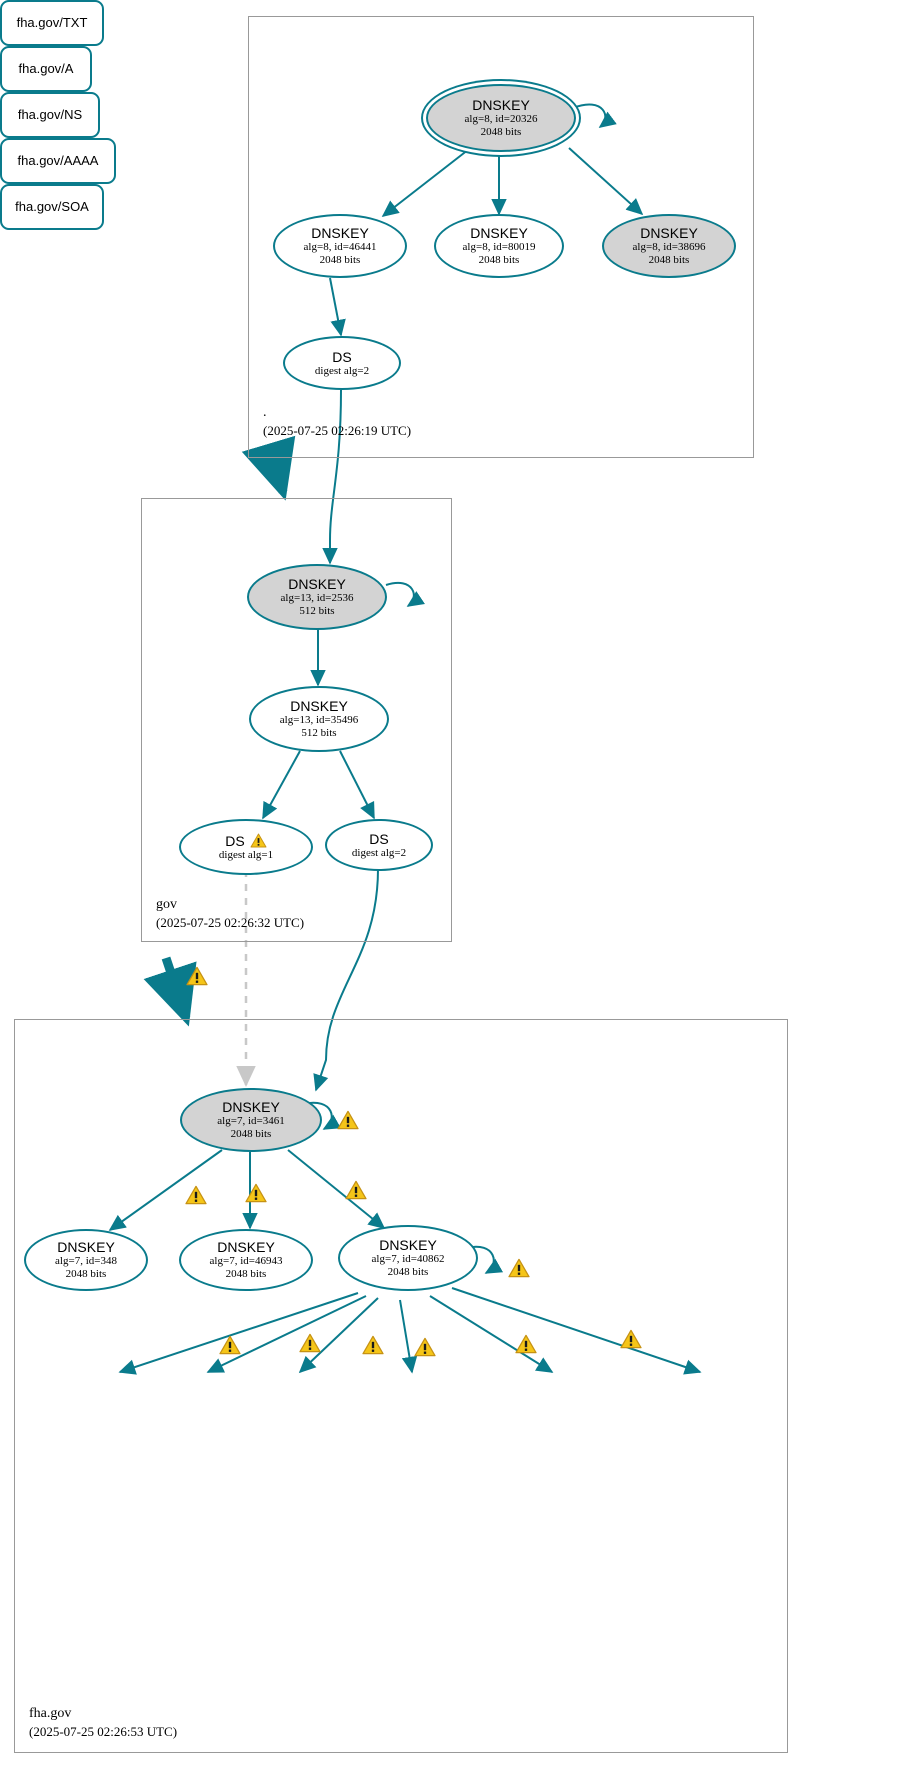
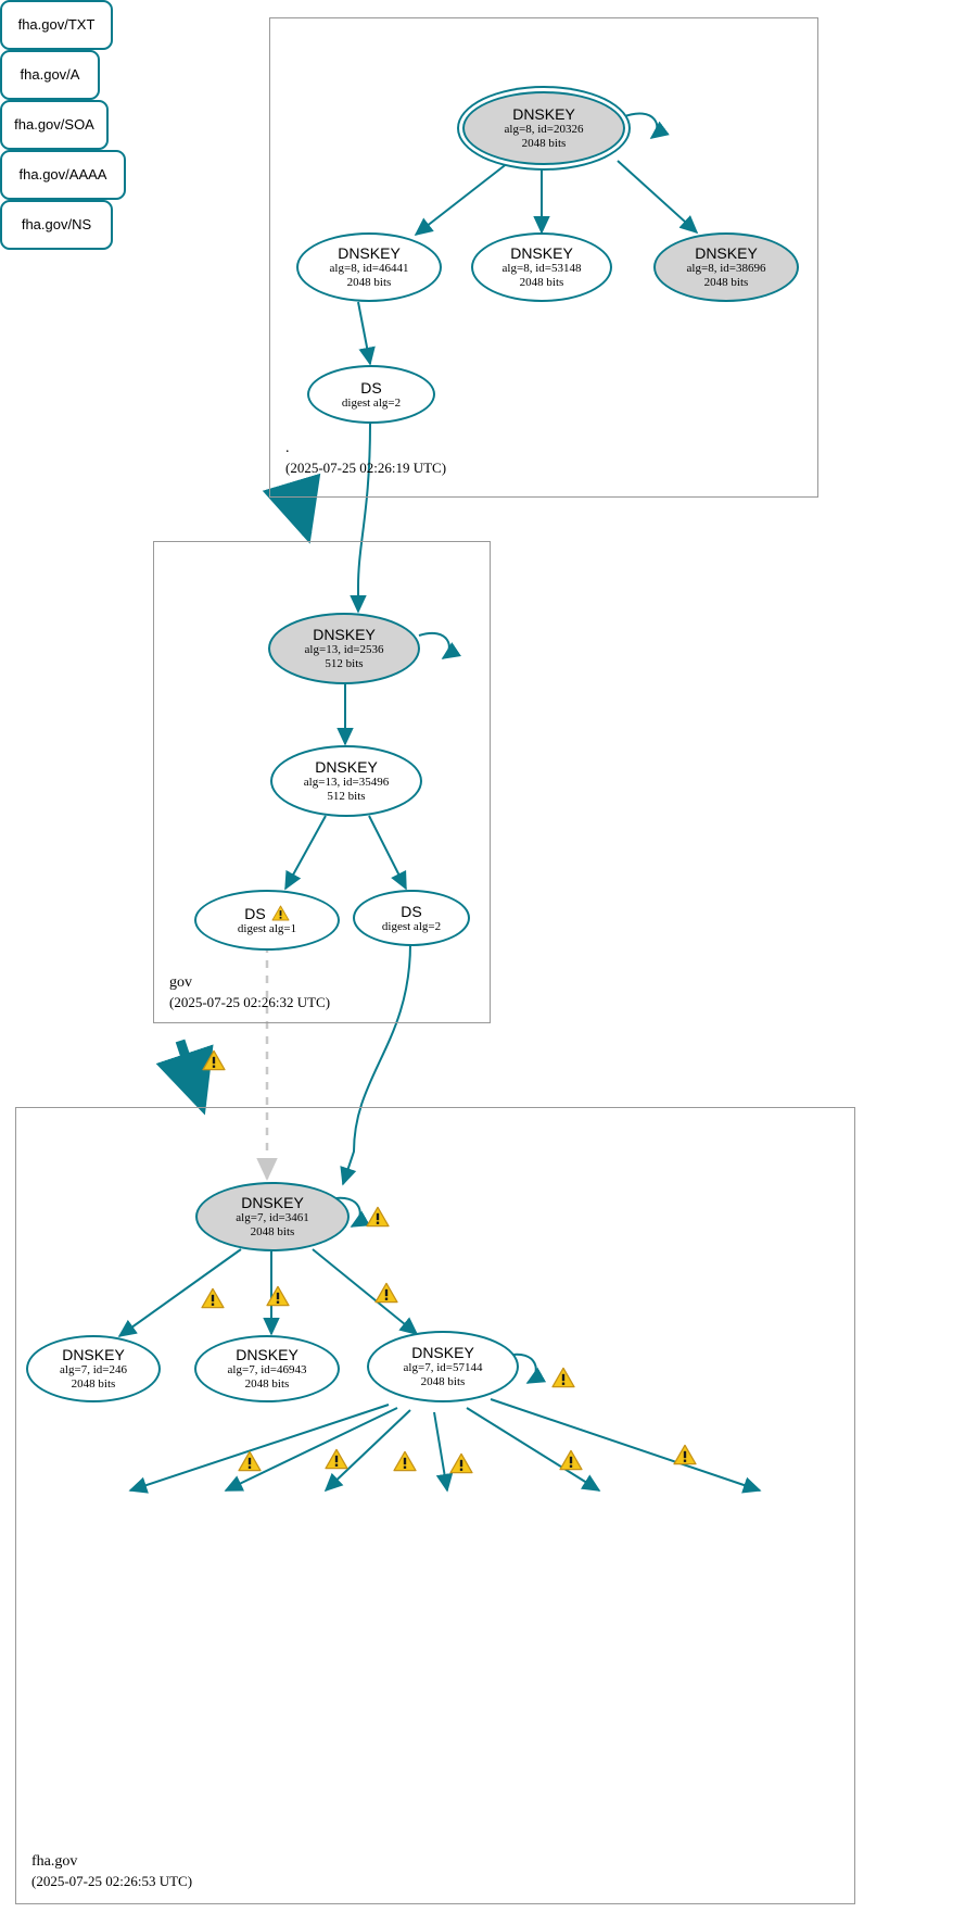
  .
  (2025-07-25 02:26:19 UTC)
  gov
  (2025-07-25 02:26:32 UTC)
  fha.gov
  (2025-07-25 02:26:53 UTC)
  DNSKEY
  alg=8, id=20326
  2048 bits
  DNSKEY
  alg=8, id=46441
  2048 bits
  DNSKEY
- alg=8, id=80019
+ alg=8, id=53148
  2048 bits
  DNSKEY
  alg=8, id=38696
  2048 bits
  DS
  digest alg=2
  DNSKEY
  alg=13, id=2536
  512 bits
  DNSKEY
  alg=13, id=35496
  512 bits
  DS
  digest alg=1
  DS
  digest alg=2
  DNSKEY
  alg=7, id=3461
  2048 bits
  DNSKEY
- alg=7, id=348
+ alg=7, id=246
  2048 bits
  DNSKEY
  alg=7, id=46943
  2048 bits
  DNSKEY
- alg=7, id=40862
+ alg=7, id=57144
  2048 bits
  fha.gov/TXT
  fha.gov/A
- fha.gov/NS
+ fha.gov/SOA
  fha.gov/AAAA
- fha.gov/SOA
+ fha.gov/NS
